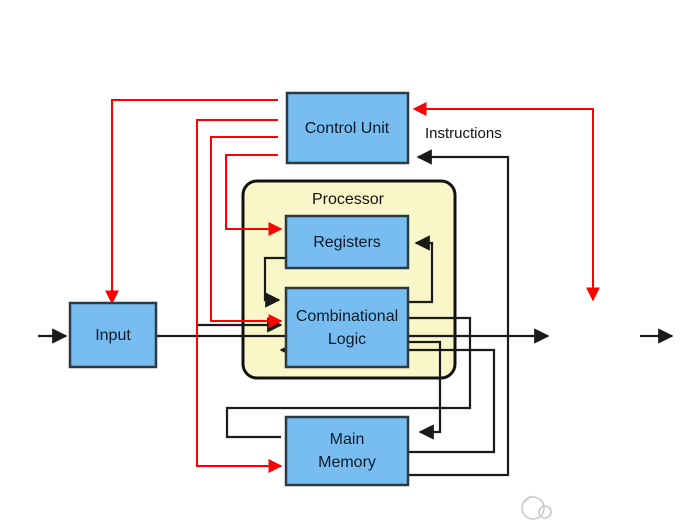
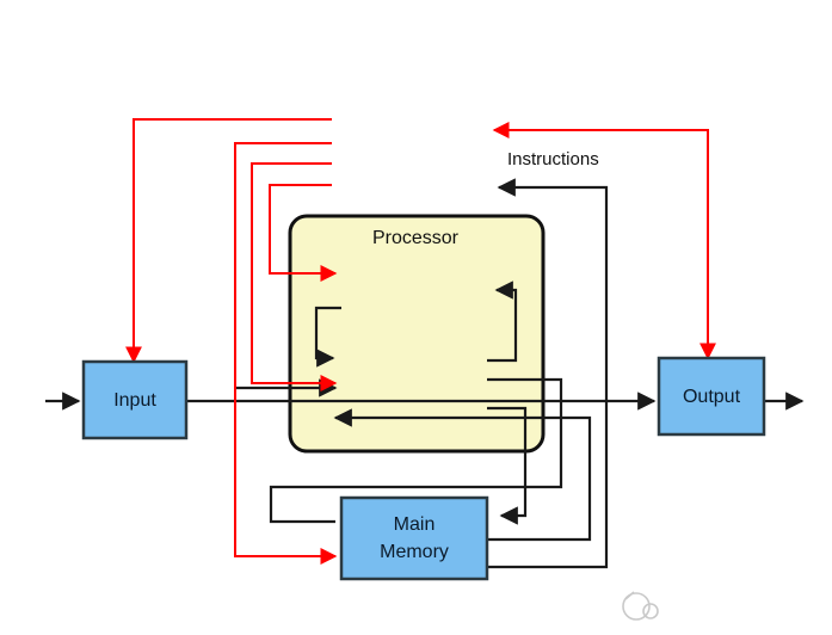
  Processor
- Control Unit
- Registers
- Combinational
- Logic
  Input
+ Output
  Main
  Memory
  Instructions
